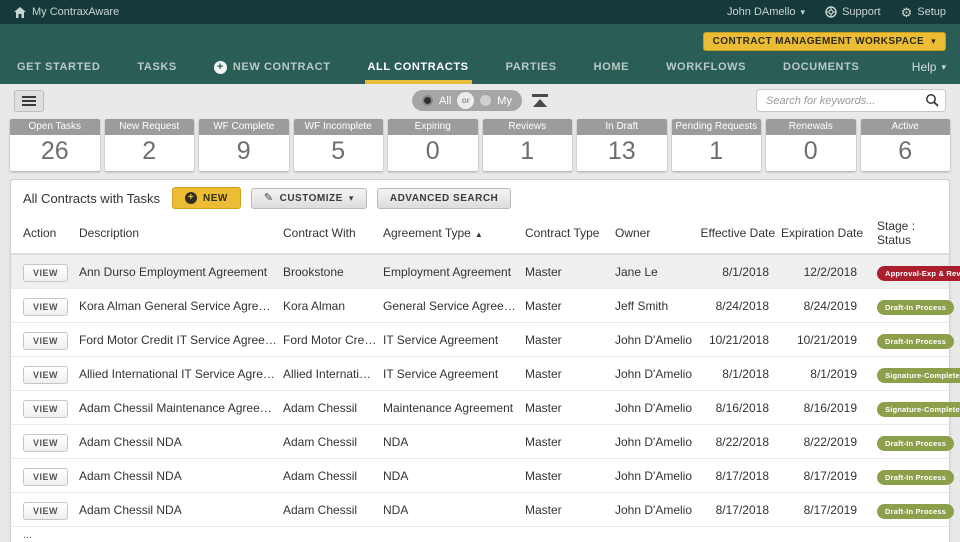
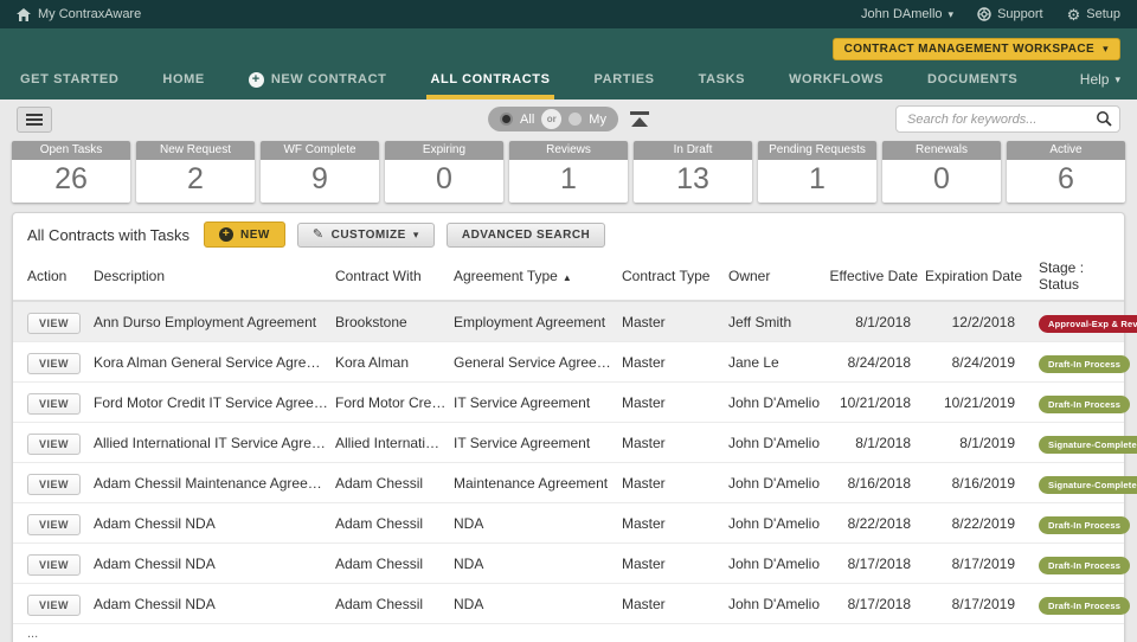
  My ContraxAware
  John DAmello
  ▾
  Support
  ⚙
  Setup
  CONTRACT MANAGEMENT WORKSPACE
  ▾
  GET STARTED
- TASKS
+ HOME
  +
  NEW CONTRACT
  ALL CONTRACTS
  PARTIES
- HOME
+ TASKS
  WORKFLOWS
  DOCUMENTS
  Help
  ▾
  All
  or
  My
  Search for keywords...
  Open Tasks
  26
  New Request
  2
  WF Complete
  9
- WF Incomplete
- 5
  Expiring
  0
  Reviews
  1
  In Draft
  13
  Pending Requests
  1
  Renewals
  0
  Active
  6
  All Contracts with Tasks
  +
  NEW
  ✎
  CUSTOMIZE
  ▾
  ADVANCED SEARCH
  Action
  Description
  Contract With
  Agreement Type ▲
  Contract Type
  Owner
  Effective Date
  Expiration Date
  Stage : Status
  VIEW
  Ann Durso Employment Agreement
  Brookstone
  Employment Agreement
  Master
- Jane Le
+ Jeff Smith
  8/1/2018
  12/2/2018
  Approval-Exp & Rev
  VIEW
  Kora Alman General Service Agreeme
  Kora Alman
  General Service Agreemen
  Master
- Jeff Smith
+ Jane Le
  8/24/2018
  8/24/2019
  Draft-In Process
  VIEW
  Ford Motor Credit IT Service Agreeme
  Ford Motor Credit
  IT Service Agreement
  Master
  John D'Amelio
  10/21/2018
  10/21/2019
  Draft-In Process
  VIEW
  Allied International IT Service Agreeme
  Allied International
  IT Service Agreement
  Master
  John D'Amelio
  8/1/2018
  8/1/2019
  Signature-Complete
  VIEW
  Adam Chessil Maintenance Agreemen
  Adam Chessil
  Maintenance Agreement
  Master
  John D'Amelio
  8/16/2018
  8/16/2019
  Signature-Complete
  VIEW
  Adam Chessil NDA
  Adam Chessil
  NDA
  Master
  John D'Amelio
  8/22/2018
  8/22/2019
  Draft-In Process
  VIEW
  Adam Chessil NDA
  Adam Chessil
  NDA
  Master
  John D'Amelio
  8/17/2018
  8/17/2019
  Draft-In Process
  VIEW
  Adam Chessil NDA
  Adam Chessil
  NDA
  Master
  John D'Amelio
  8/17/2018
  8/17/2019
  Draft-In Process
  ...
